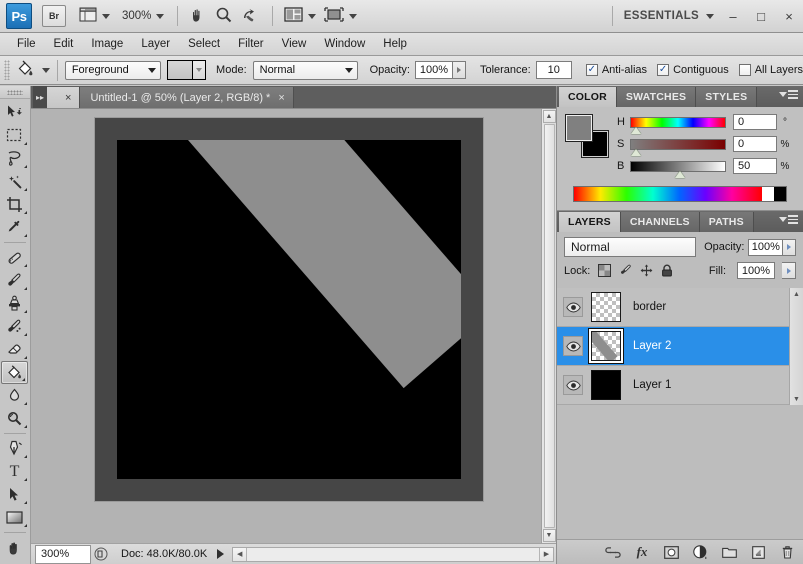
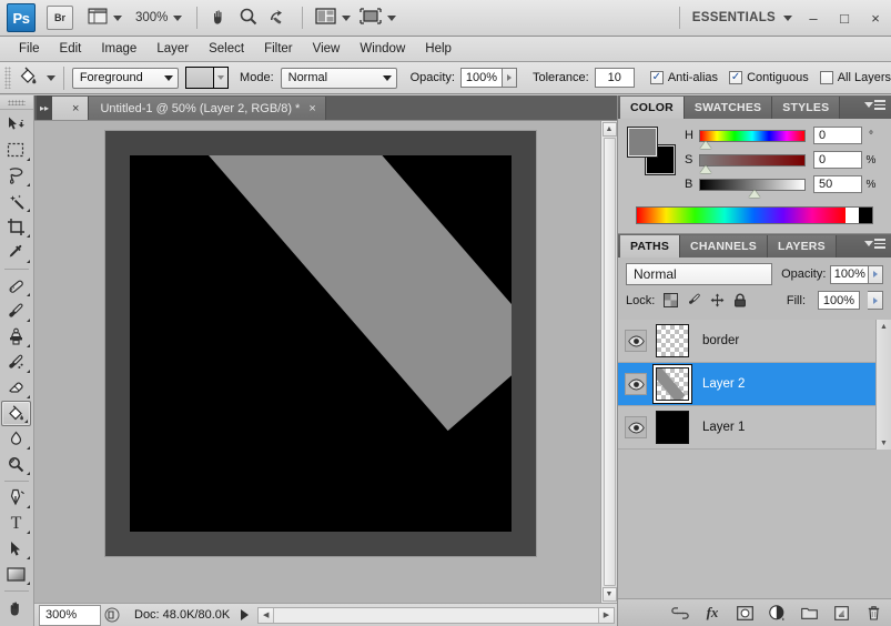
  Ps
  Br
  300%
  ESSENTIALS
  –
  □
  ×
  File
  Edit
  Image
  Layer
  Select
  Filter
  View
  Window
  Help
  Foreground
  Mode:
  Normal
  Opacity:
  100%
  Tolerance:
  10
  ✓
  Anti-alias
  ✓
  Contiguous
  All Layers
  T
  ▸▸
  ×
  Untitled-1 @ 50% (Layer 2, RGB/8) *
  ×
  300%
  Doc: 48.0K/80.0K
  COLOR
  SWATCHES
  STYLES
  H
  0
  °
  S
  0
  %
  B
  50
  %
- LAYERS
+ PATHS
  CHANNELS
- PATHS
+ LAYERS
  Normal
  Opacity:
  100%
  Lock:
  Fill:
  100%
  border
  Layer 2
  Layer 1
  fx
